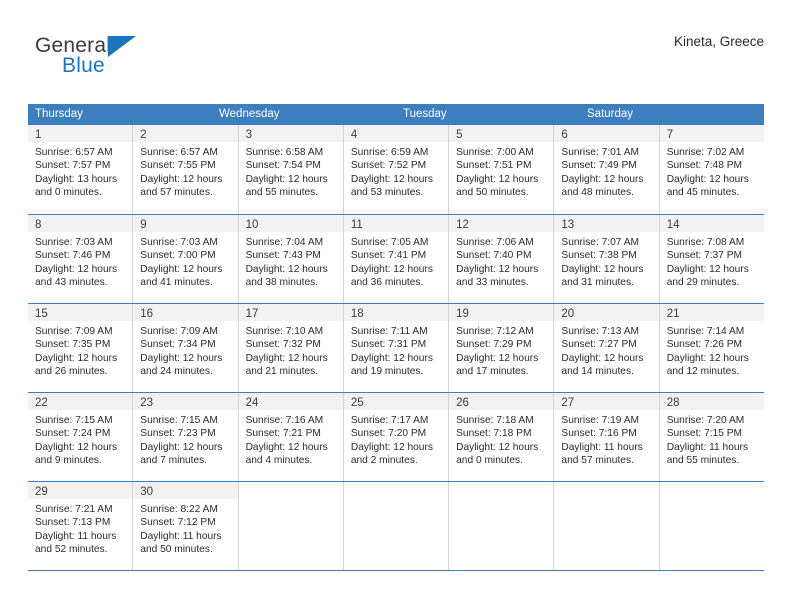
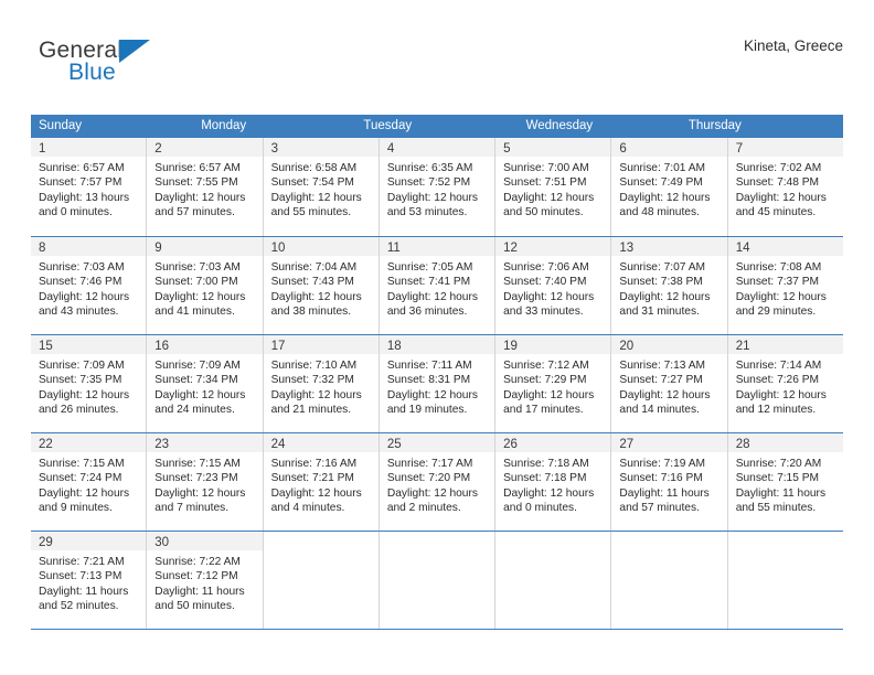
  General
  Blue
  Kineta, Greece
+ Sunday
+ Monday
- Thursday
+ Tuesday
  Wednesday
- Tuesday
+ Thursday
- Saturday
  1
  Sunrise: 6:57 AM
  Sunset: 7:57 PM
  Daylight: 13 hours
  and 0 minutes.
  2
  Sunrise: 6:57 AM
  Sunset: 7:55 PM
  Daylight: 12 hours
  and 57 minutes.
  3
  Sunrise: 6:58 AM
  Sunset: 7:54 PM
  Daylight: 12 hours
  and 55 minutes.
  4
- Sunrise: 6:59 AM
+ Sunrise: 6:35 AM
  Sunset: 7:52 PM
  Daylight: 12 hours
  and 53 minutes.
  5
  Sunrise: 7:00 AM
  Sunset: 7:51 PM
  Daylight: 12 hours
  and 50 minutes.
  6
  Sunrise: 7:01 AM
  Sunset: 7:49 PM
  Daylight: 12 hours
  and 48 minutes.
  7
  Sunrise: 7:02 AM
  Sunset: 7:48 PM
  Daylight: 12 hours
  and 45 minutes.
  8
  Sunrise: 7:03 AM
  Sunset: 7:46 PM
  Daylight: 12 hours
  and 43 minutes.
  9
  Sunrise: 7:03 AM
  Sunset: 7:00 PM
  Daylight: 12 hours
  and 41 minutes.
  10
  Sunrise: 7:04 AM
  Sunset: 7:43 PM
  Daylight: 12 hours
  and 38 minutes.
  11
  Sunrise: 7:05 AM
  Sunset: 7:41 PM
  Daylight: 12 hours
  and 36 minutes.
  12
  Sunrise: 7:06 AM
  Sunset: 7:40 PM
  Daylight: 12 hours
  and 33 minutes.
  13
  Sunrise: 7:07 AM
  Sunset: 7:38 PM
  Daylight: 12 hours
  and 31 minutes.
  14
  Sunrise: 7:08 AM
  Sunset: 7:37 PM
  Daylight: 12 hours
  and 29 minutes.
  15
  Sunrise: 7:09 AM
  Sunset: 7:35 PM
  Daylight: 12 hours
  and 26 minutes.
  16
  Sunrise: 7:09 AM
  Sunset: 7:34 PM
  Daylight: 12 hours
  and 24 minutes.
  17
  Sunrise: 7:10 AM
  Sunset: 7:32 PM
  Daylight: 12 hours
  and 21 minutes.
  18
  Sunrise: 7:11 AM
- Sunset: 7:31 PM
+ Sunset: 8:31 PM
  Daylight: 12 hours
  and 19 minutes.
  19
  Sunrise: 7:12 AM
  Sunset: 7:29 PM
  Daylight: 12 hours
  and 17 minutes.
  20
  Sunrise: 7:13 AM
  Sunset: 7:27 PM
  Daylight: 12 hours
  and 14 minutes.
  21
  Sunrise: 7:14 AM
  Sunset: 7:26 PM
  Daylight: 12 hours
  and 12 minutes.
  22
  Sunrise: 7:15 AM
  Sunset: 7:24 PM
  Daylight: 12 hours
  and 9 minutes.
  23
  Sunrise: 7:15 AM
  Sunset: 7:23 PM
  Daylight: 12 hours
  and 7 minutes.
  24
  Sunrise: 7:16 AM
  Sunset: 7:21 PM
  Daylight: 12 hours
  and 4 minutes.
  25
  Sunrise: 7:17 AM
  Sunset: 7:20 PM
  Daylight: 12 hours
  and 2 minutes.
  26
  Sunrise: 7:18 AM
  Sunset: 7:18 PM
  Daylight: 12 hours
  and 0 minutes.
  27
  Sunrise: 7:19 AM
  Sunset: 7:16 PM
  Daylight: 11 hours
  and 57 minutes.
  28
  Sunrise: 7:20 AM
  Sunset: 7:15 PM
  Daylight: 11 hours
  and 55 minutes.
  29
  Sunrise: 7:21 AM
  Sunset: 7:13 PM
  Daylight: 11 hours
  and 52 minutes.
  30
- Sunrise: 8:22 AM
+ Sunrise: 7:22 AM
  Sunset: 7:12 PM
  Daylight: 11 hours
  and 50 minutes.
